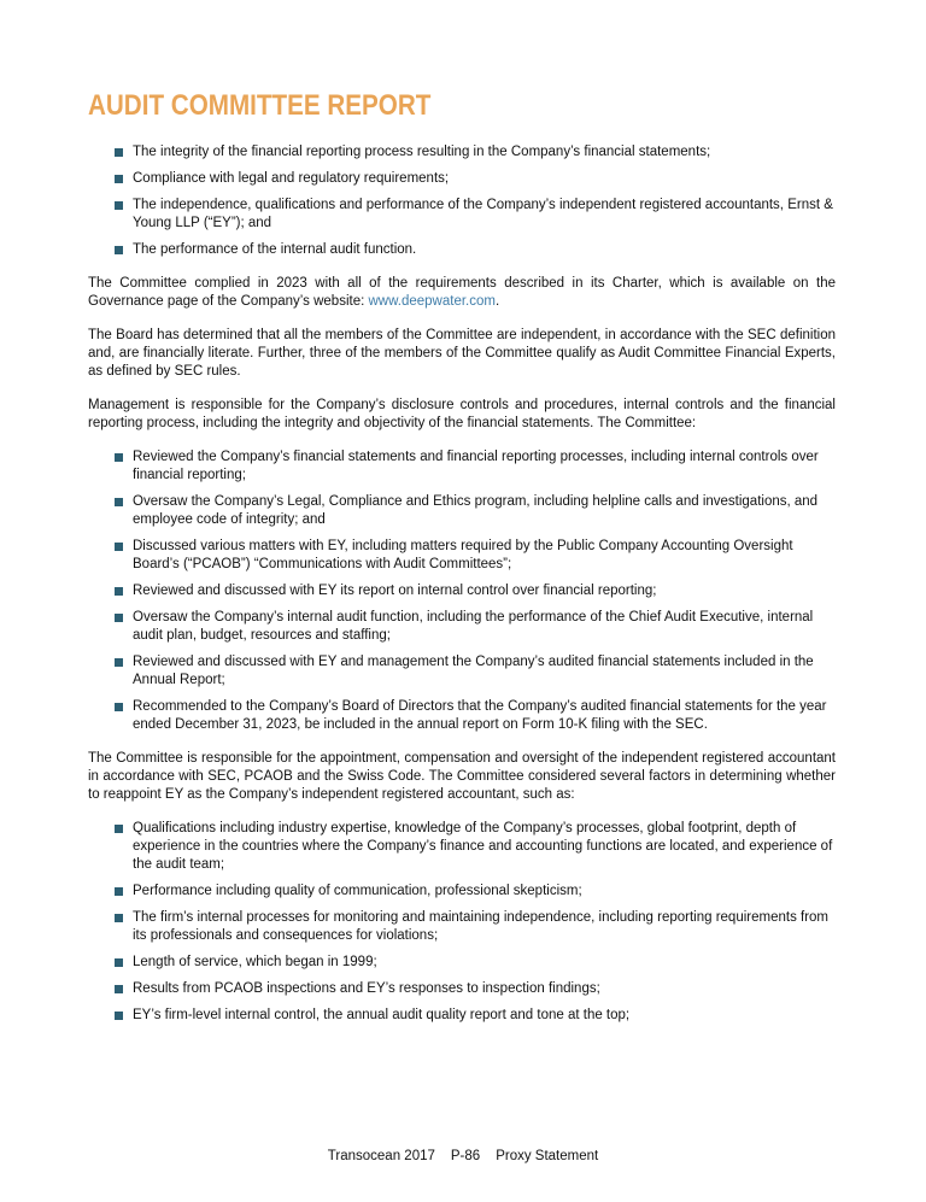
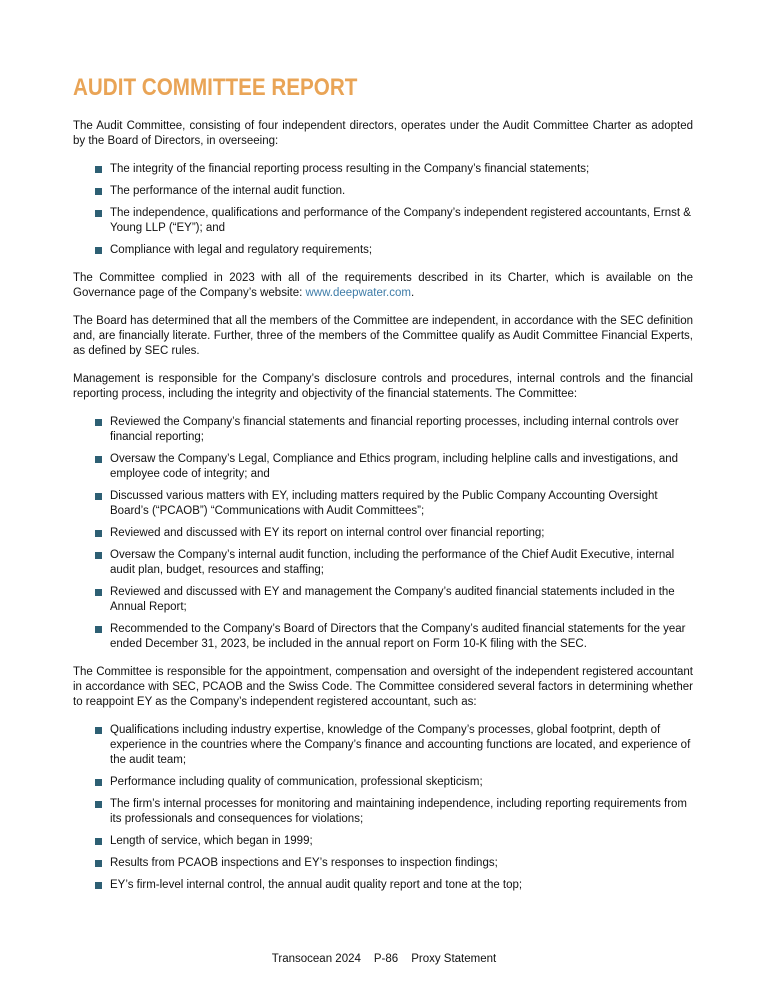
  AUDIT COMMITTEE REPORT
+ The Audit Committee, consisting of four independent directors, operates under the Audit Committee Charter as adopted by the Board of Directors, in overseeing:
  The integrity of the financial reporting process resulting in the Company’s financial statements;
- Compliance with legal and regulatory requirements;
+ The performance of the internal audit function.
  The independence, qualifications and performance of the Company’s independent registered accountants, Ernst & Young LLP (“EY”); and
- The performance of the internal audit function.
+ Compliance with legal and regulatory requirements;
  The Committee complied in 2023 with all of the requirements described in its Charter, which is available on the Governance page of the Company’s website: www.deepwater.com.
  The Board has determined that all the members of the Committee are independent, in accordance with the SEC definition and, are financially literate. Further, three of the members of the Committee qualify as Audit Committee Financial Experts, as defined by SEC rules.
  Management is responsible for the Company’s disclosure controls and procedures, internal controls and the financial reporting process, including the integrity and objectivity of the financial statements. The Committee:
  Reviewed the Company’s financial statements and financial reporting processes, including internal controls over financial reporting;
  Oversaw the Company’s Legal, Compliance and Ethics program, including helpline calls and investigations, and employee code of integrity; and
  Discussed various matters with EY, including matters required by the Public Company Accounting Oversight Board’s (“PCAOB”) “Communications with Audit Committees”;
  Reviewed and discussed with EY its report on internal control over financial reporting;
  Oversaw the Company’s internal audit function, including the performance of the Chief Audit Executive, internal audit plan, budget, resources and staffing;
  Reviewed and discussed with EY and management the Company’s audited financial statements included in the Annual Report;
  Recommended to the Company’s Board of Directors that the Company’s audited financial statements for the year ended December 31, 2023, be included in the annual report on Form 10-K filing with the SEC.
  The Committee is responsible for the appointment, compensation and oversight of the independent registered accountant in accordance with SEC, PCAOB and the Swiss Code. The Committee considered several factors in determining whether to reappoint EY as the Company’s independent registered accountant, such as:
  Qualifications including industry expertise, knowledge of the Company’s processes, global footprint, depth of experience in the countries where the Company’s finance and accounting functions are located, and experience of the audit team;
  Performance including quality of communication, professional skepticism;
  The firm’s internal processes for monitoring and maintaining independence, including reporting requirements from its professionals and consequences for violations;
  Length of service, which began in 1999;
  Results from PCAOB inspections and EY’s responses to inspection findings;
  EY’s firm-level internal control, the annual audit quality report and tone at the top;
- Transocean 2017 P-86 Proxy Statement
+ Transocean 2024 P-86 Proxy Statement
